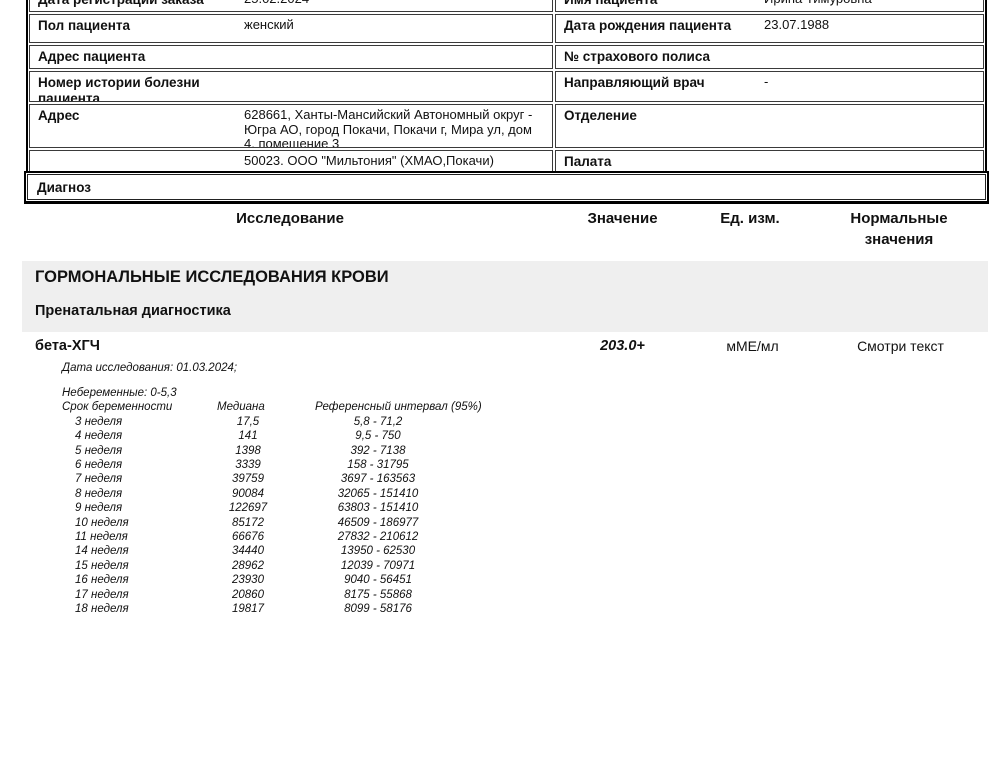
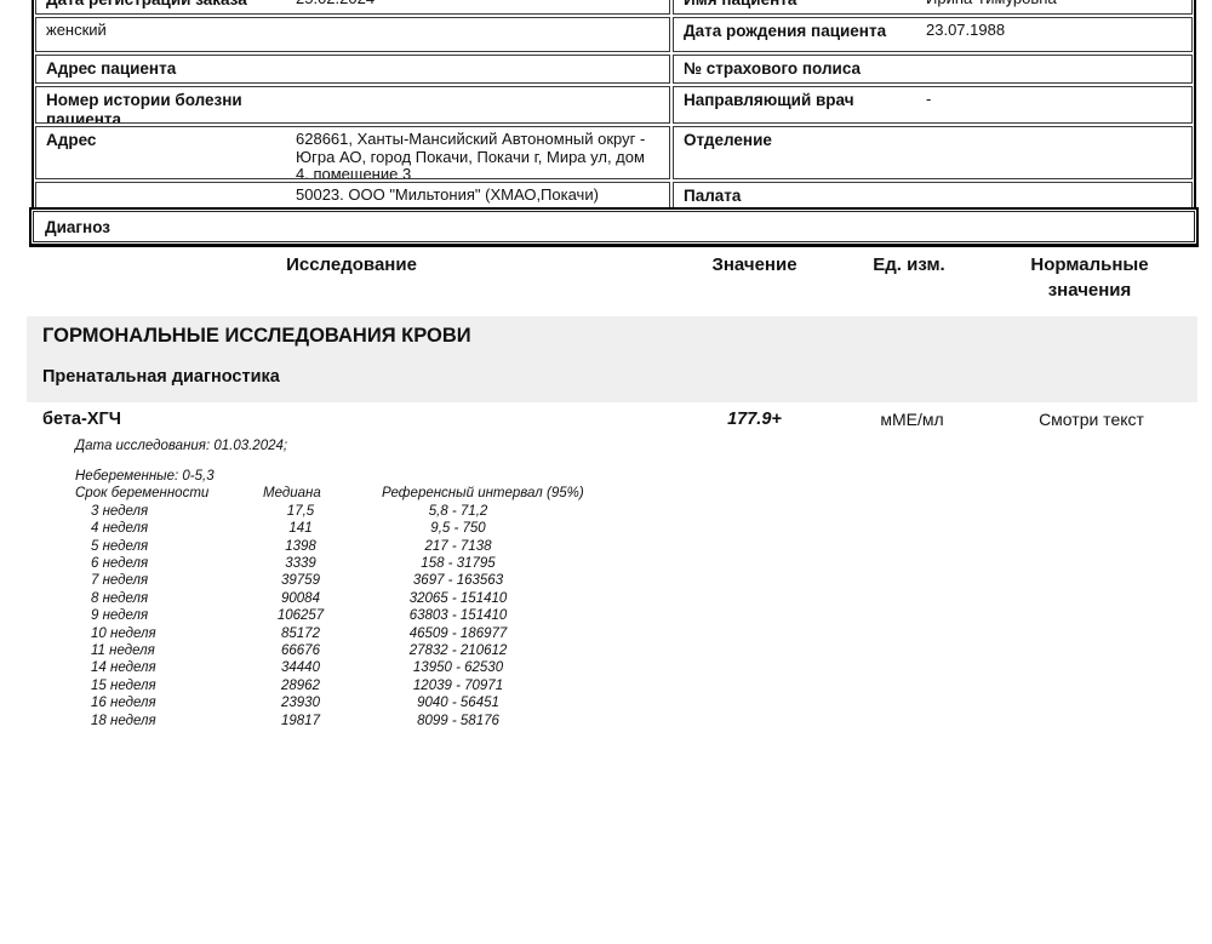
- Пол пациента
  женский
  Дата рождения пациента
  23.07.1988
  Адрес пациента
  № страхового полиса
  Номер истории болезни пациента
  Направляющий врач
  -
  Адрес
  628661, Ханты-Мансийский Автономный округ - Югра АО, город Покачи, Покачи г, Мира ул, дом 4, помещение 3
  Отделение
  50023. ООО "Мильтония" (ХМАО,Покачи)
  Палата
  Диагноз
  Исследование
  Значение
  Ед. изм.
  Нормальные
  значения
  ГОРМОНАЛЬНЫЕ ИССЛЕДОВАНИЯ КРОВИ
  Пренатальная диагностика
  бета-ХГЧ
- 203.0+
+ 177.9+
  мМЕ/мл
  Смотри текст
  Дата исследования: 01.03.2024;
  Небеременные: 0-5,3
  Срок беременности
  Медиана
  Референсный интервал (95%)
  3 неделя
  17,5
  5,8 - 71,2
  4 неделя
  141
  9,5 - 750
  5 неделя
  1398
- 392 - 7138
+ 217 - 7138
  6 неделя
  3339
  158 - 31795
  7 неделя
  39759
  3697 - 163563
  8 неделя
  90084
  32065 - 151410
  9 неделя
- 122697
+ 106257
  63803 - 151410
  10 неделя
  85172
  46509 - 186977
  11 неделя
  66676
  27832 - 210612
  14 неделя
  34440
  13950 - 62530
  15 неделя
  28962
  12039 - 70971
  16 неделя
  23930
  9040 - 56451
- 17 неделя
- 20860
- 8175 - 55868
  18 неделя
  19817
  8099 - 58176
